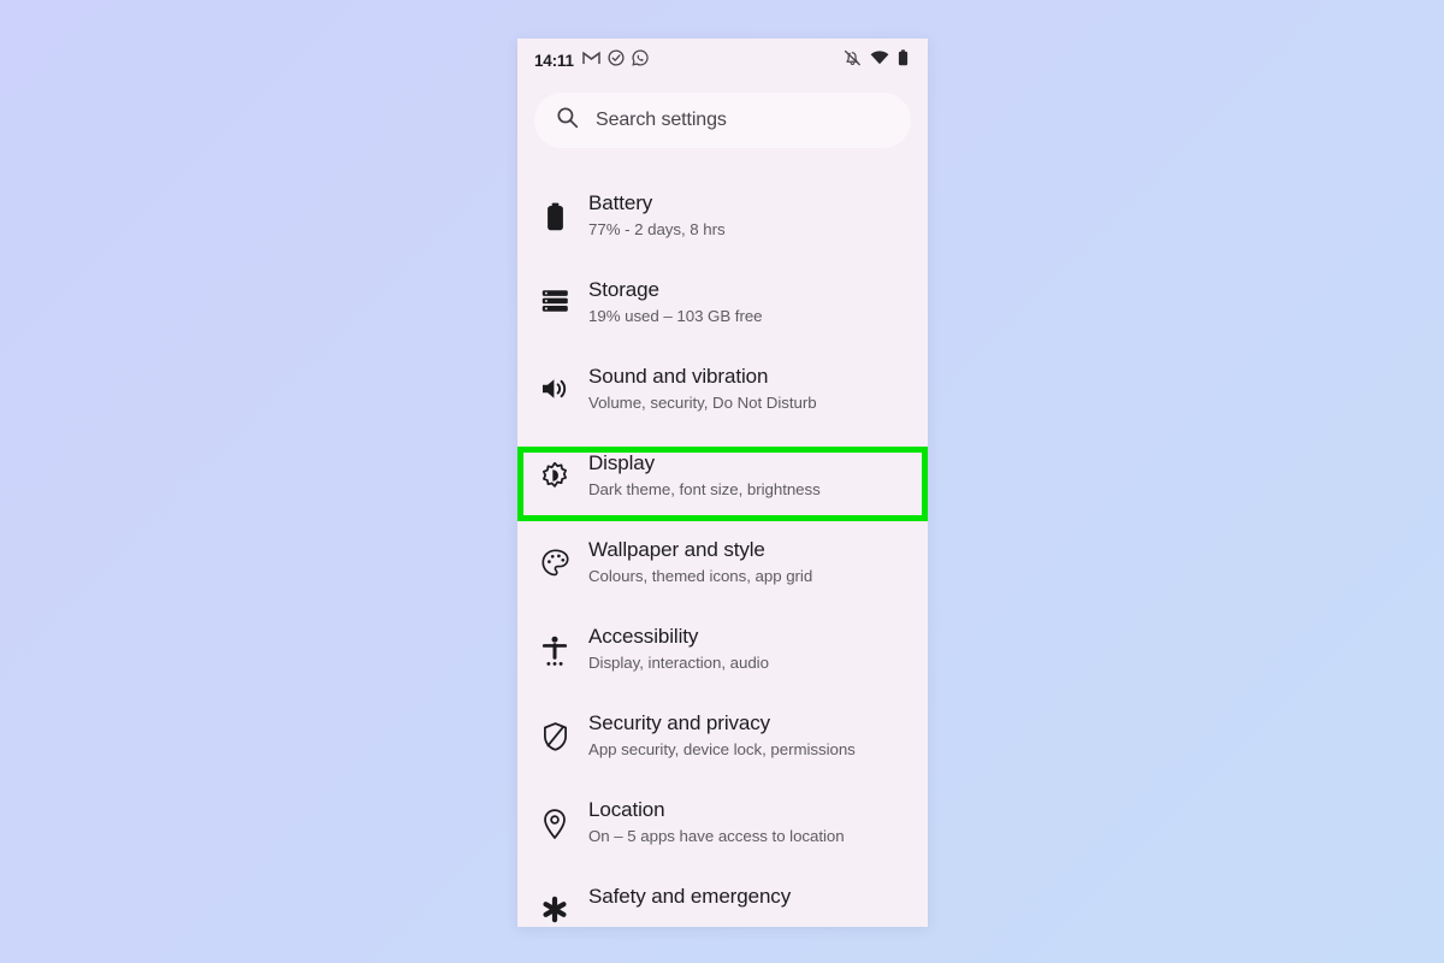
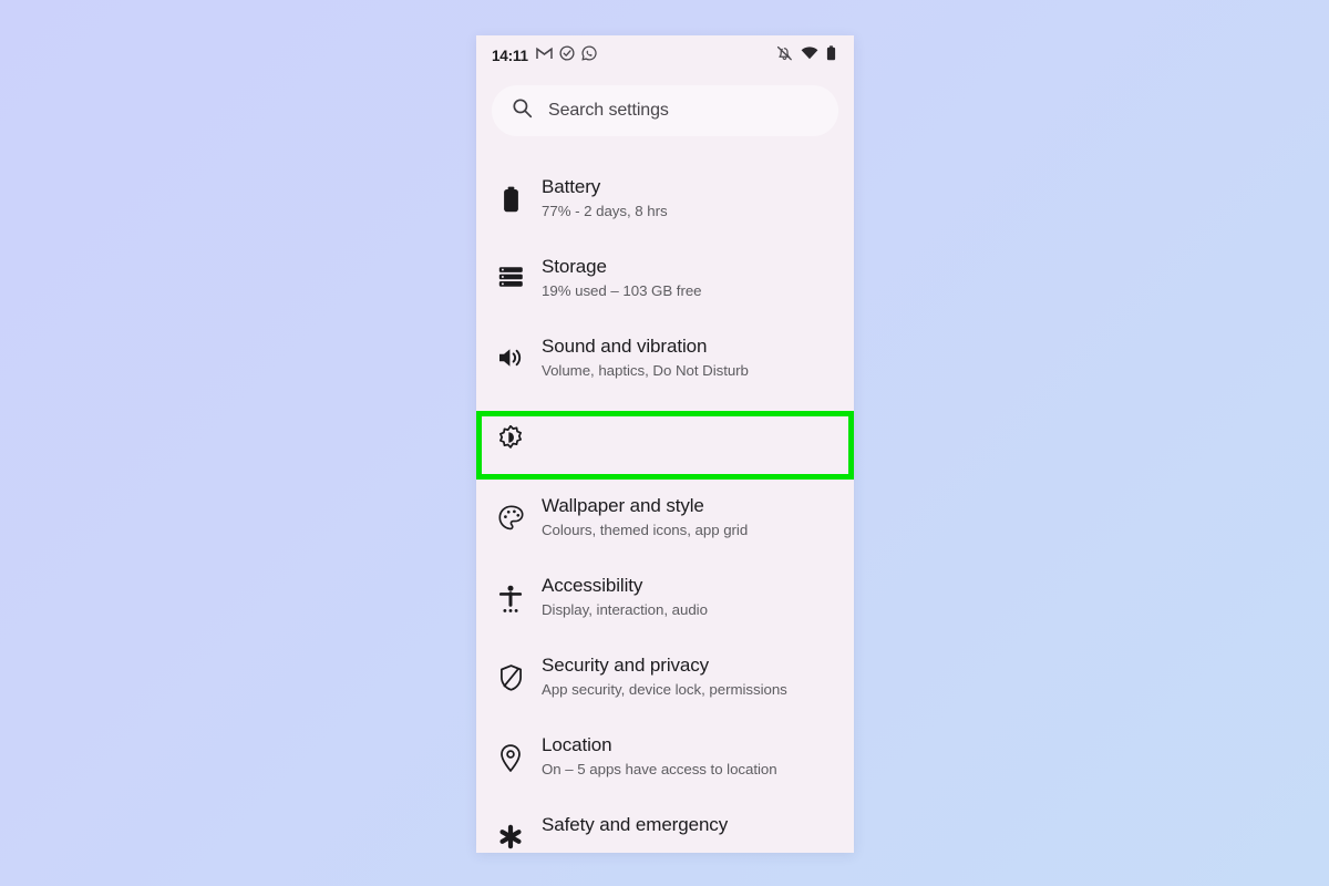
  14:11
  Search settings
  Battery
  77% - 2 days, 8 hrs
  Storage
  19% used – 103 GB free
  Sound and vibration
- Volume, security, Do Not Disturb
+ Volume, haptics, Do Not Disturb
- Display
- Dark theme, font size, brightness
  Wallpaper and style
  Colours, themed icons, app grid
  Accessibility
  Display, interaction, audio
  Security and privacy
  App security, device lock, permissions
  Location
  On – 5 apps have access to location
  Safety and emergency
